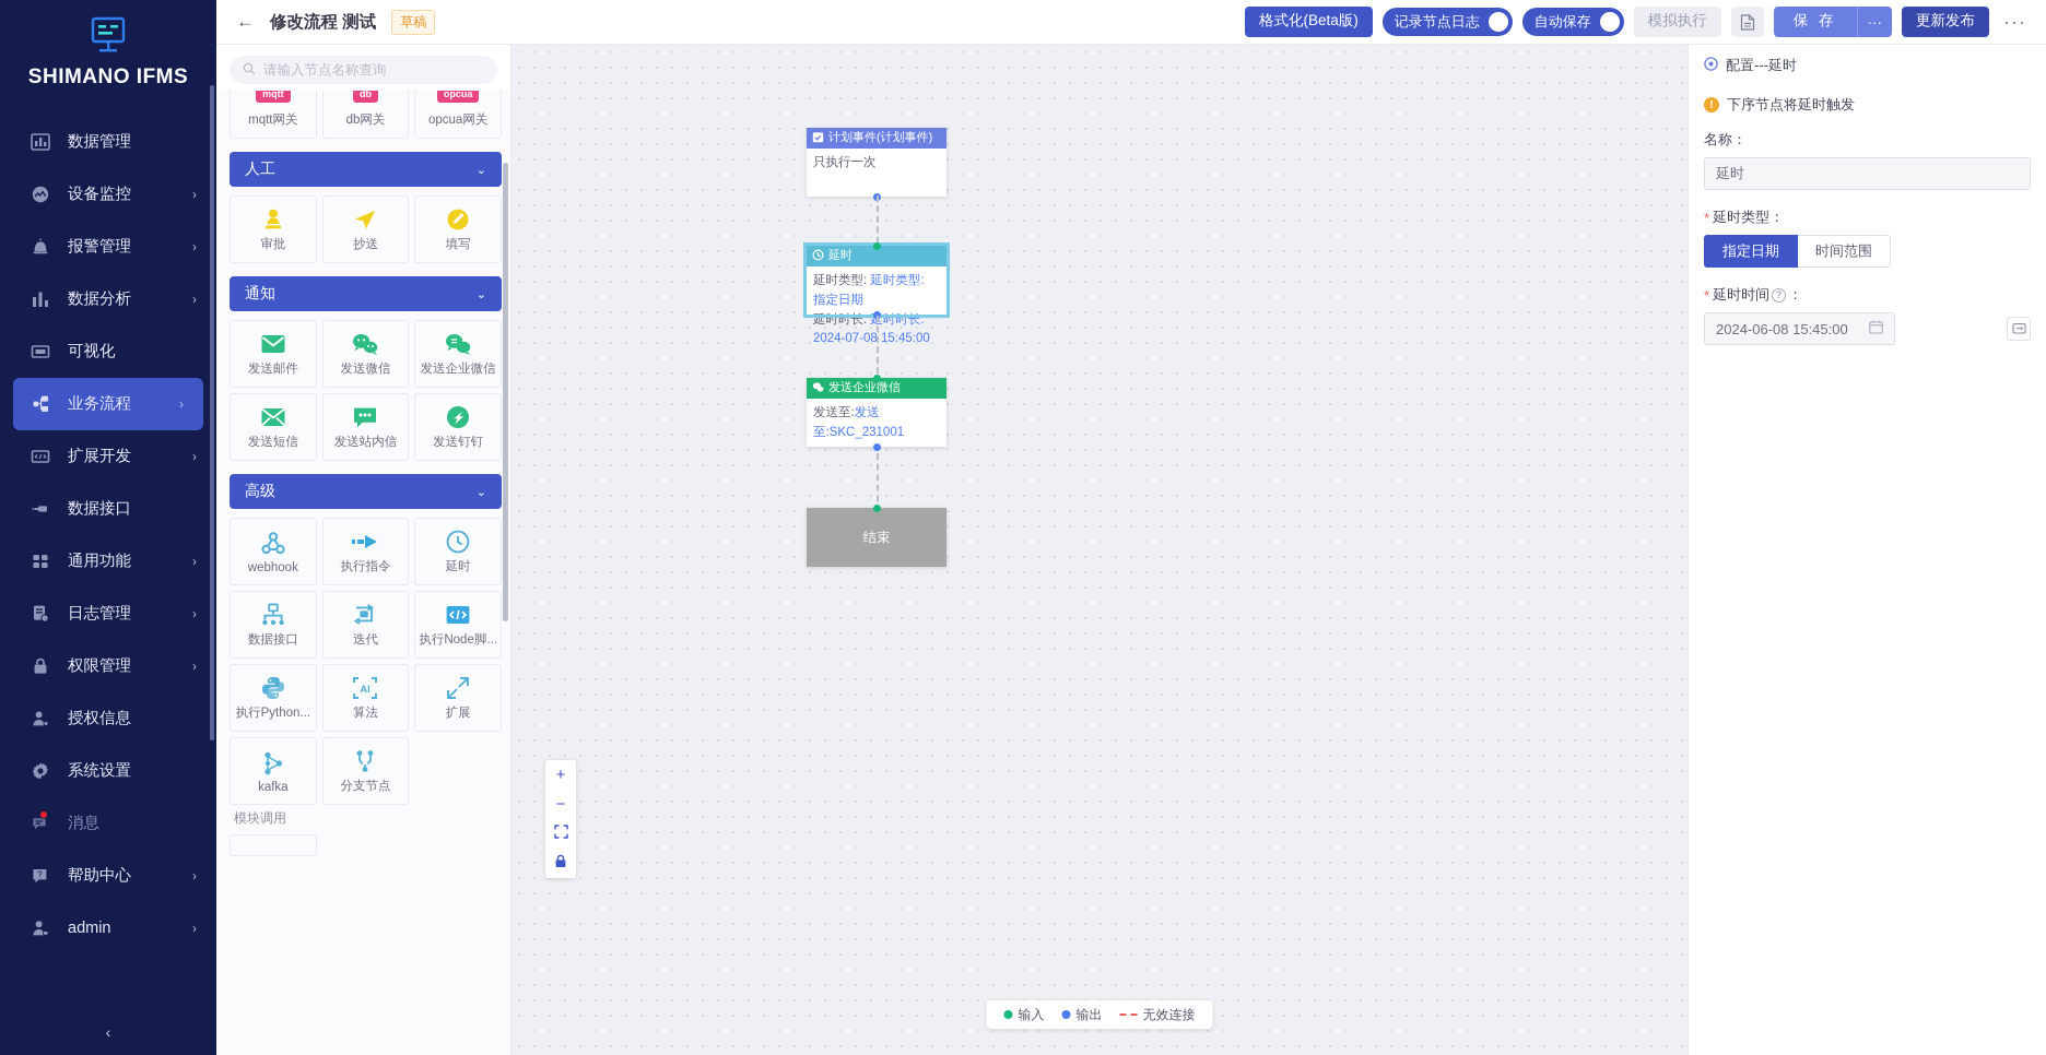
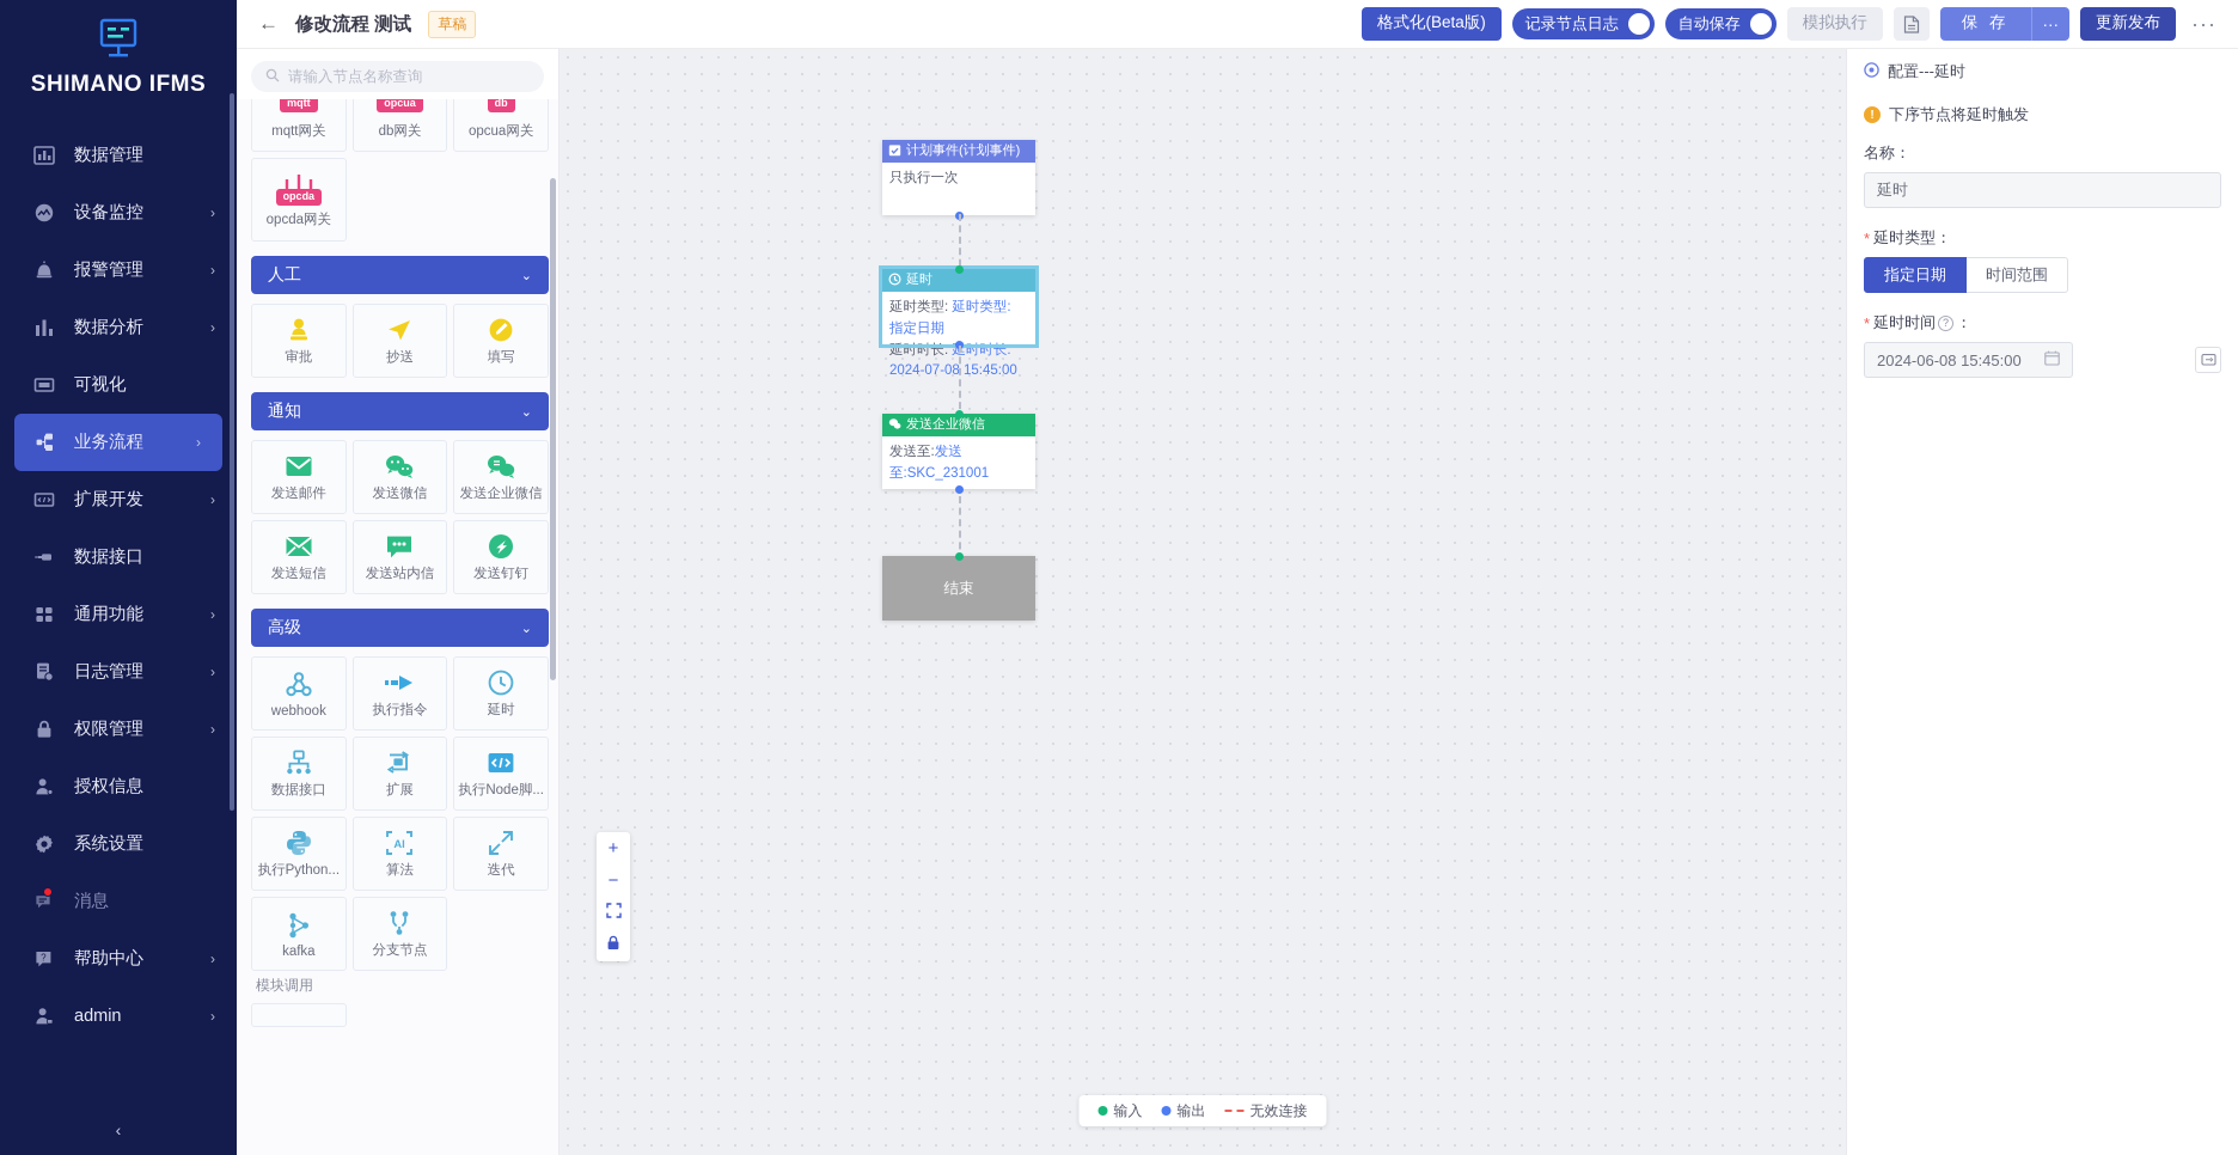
  SHIMANO IFMS
  数据管理
  设备监控
  ›
  报警管理
  ›
  数据分析
  ›
  可视化
  业务流程
  ›
  扩展开发
  ›
  数据接口
  通用功能
  ›
  日志管理
  ›
  权限管理
  ›
  授权信息
  系统设置
  消息
  ?
  帮助中心
  ›
  admin
  ›
  ‹
  ←
  修改流程 测试
  草稿
  格式化(Beta版)
  记录节点日志
  自动保存
  模拟执行
  保 存
  ···
  更新发布
  ···
  请输入节点名称查询
  mqtt
  mqtt网关
- db
+ opcua
  db网关
- opcua
+ db
  opcua网关
+ opcda
+ opcda网关
  人工
  ⌄
  审批
  抄送
  填写
  通知
  ⌄
  发送邮件
  发送微信
  发送企业微信
  发送短信
  发送站内信
  发送钉钉
  高级
  ⌄
  webhook
  执行指令
  延时
  数据接口
- 迭代
+ 扩展
  执行Node脚...
  执行Python...
  AI
  算法
- 扩展
+ 迭代
  kafka
  分支节点
  模块调用
  计划事件(计划事件)
  只执行一次
  延时
  延时类型: 延时类型: 指定日期
  延时时长: 延时时长: 2024-07-08 15:45:00
  发送企业微信
  发送至:发送至:SKC_231001
  结束
  +
  −
  输入
  输出
  无效连接
  配置---延时
  !
  下序节点将延时触发
  名称：
  延时
  *
  延时类型：
  指定日期
  时间范围
  *
  延时时间
  ?
  ：
  2024-06-08 15:45:00
